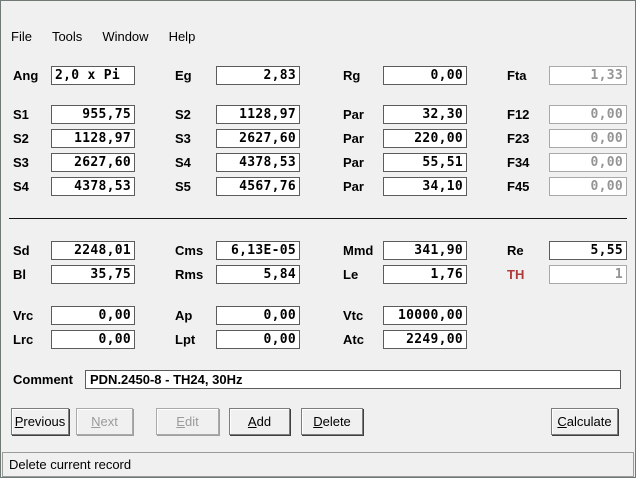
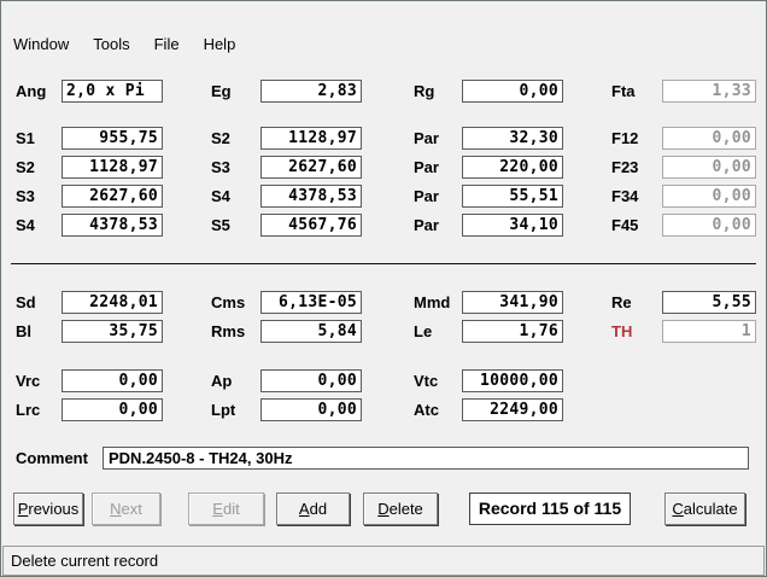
- File
+ Window
  Tools
- Window
+ File
  Help
  Ang
  2,0 x Pi
  Eg
  2,83
  Rg
  0,00
  Fta
  1,33
  S1
  955,75
  S2
  1128,97
  Par
  32,30
  F12
  0,00
  S2
  1128,97
  S3
  2627,60
  Par
  220,00
  F23
  0,00
  S3
  2627,60
  S4
  4378,53
  Par
  55,51
  F34
  0,00
  S4
  4378,53
  S5
  4567,76
  Par
  34,10
  F45
  0,00
  Sd
  2248,01
  Cms
  6,13E-05
  Mmd
  341,90
  Re
  5,55
  Bl
  35,75
  Rms
  5,84
  Le
  1,76
  TH
  1
  Vrc
  0,00
  Ap
  0,00
  Vtc
  10000,00
  Lrc
  0,00
  Lpt
  0,00
  Atc
  2249,00
  Comment
  PDN.2450-8 - TH24, 30Hz
  Previous
  Next
  Edit
  Add
  Delete
+ Record 115 of 115
  Calculate
  Delete current record
